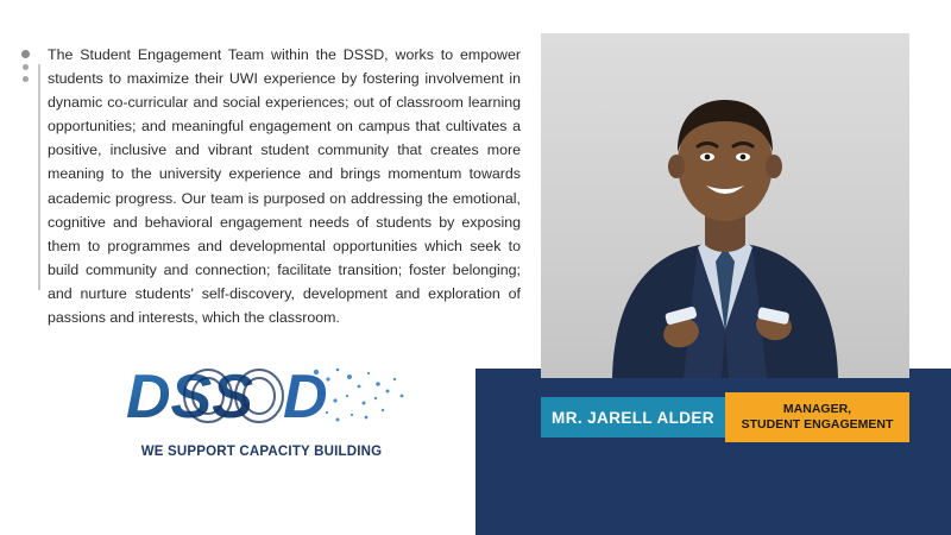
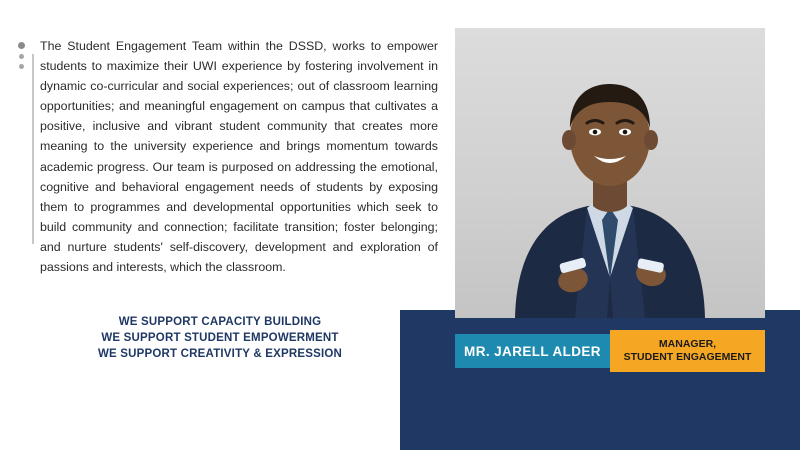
  The Student Engagement Team within the DSSD, works to empower students to maximize their UWI experience by fostering involvement in dynamic co-curricular and social experiences; out of classroom learning opportunities; and meaningful engagement on campus that cultivates a positive, inclusive and vibrant student community that creates more meaning to the university experience and brings momentum towards academic progress. Our team is purposed on addressing the emotional, cognitive and behavioral engagement needs of students by exposing them to programmes and developmental opportunities which seek to build community and connection; facilitate transition; foster belonging; and nurture students' self-discovery, development and exploration of passions and interests, which the classroom.
- DSS
- D
  WE SUPPORT CAPACITY BUILDING
+ WE SUPPORT STUDENT EMPOWERMENT
+ WE SUPPORT CREATIVITY & EXPRESSION
  MR. JARELL ALDER
  MANAGER,
  STUDENT ENGAGEMENT
